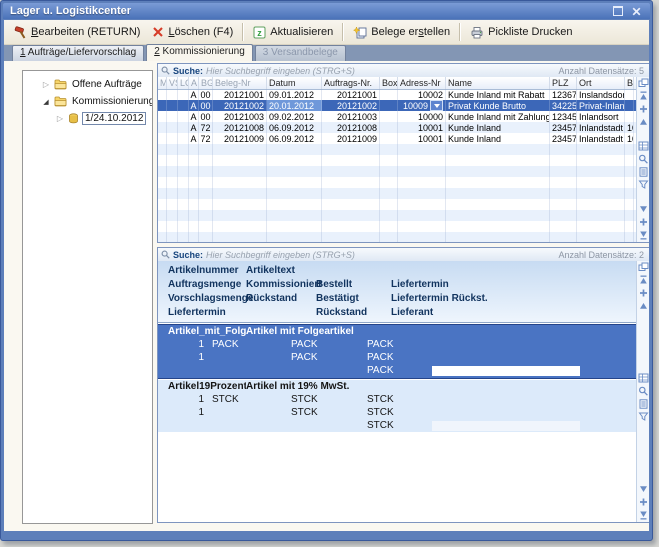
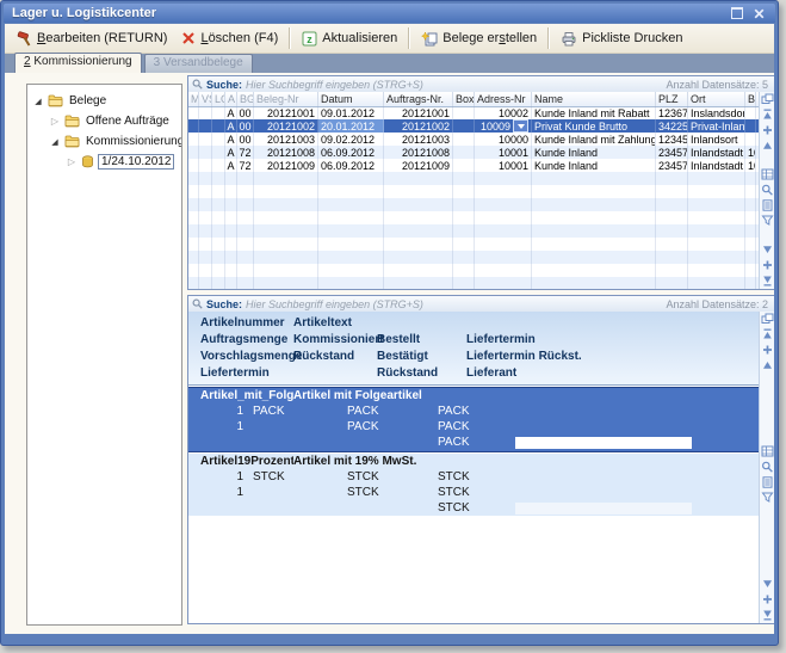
  Lager u. Logistikcenter
  Bearbeiten (RETURN)
  Löschen (F4)
  z
  Aktualisieren
  Belege erstellen
  Pickliste Drucken
- 1 Aufträge/Liefervorschlag
  2 Kommissionierung
  3 Versandbelege
+ Belege
  ▷
  Offene Aufträge
  Kommissionierung
  ▷
  1/24.10.2012
  Suche:
  Hier Suchbegriff eingeben (STRG+S)
  Anzahl Datensätze: 5
  M
  LO
  A
  BG
  Beleg-Nr
  Datum
  Auftrags-Nr.
  Box
  Adress-Nr
  Name
  PLZ
  Ort
  A
  00
  20121001
  09.01.2012
  20121001
  10002
  Kunde Inland mit Rabatt
  12367
  Inslandsdo
  A
  00
  20121002
  20.01.2012
  20121002
  10009
  Privat Kunde Brutto
  34225
  A
  00
  20121003
  09.02.2012
  20121003
  10000
  12345
  Inlandsort
  A
  72
  20121008
  06.09.2012
  20121008
  10001
  Kunde Inland
  23457
  Inlandstadt
  A
  72
  20121009
  06.09.2012
  20121009
  10001
  Kunde Inland
  23457
  Inlandstadt
  Suche:
  Hier Suchbegriff eingeben (STRG+S)
  Anzahl Datensätze: 2
  Artikelnummer
  Artikeltext
  Auftragsmenge
  Kommissioniert
  Bestellt
  Liefertermin
  Vorschlagsmenge
  Rückstand
  Bestätigt
  Liefertermin Rückst.
  Liefertermin
  Rückstand
  Lieferant
  Artikel mit Folgeartikel
  1
  PACK
  PACK
  PACK
  1
  PACK
  PACK
  PACK
  Artikel19Prozent
  Artikel mit 19% MwSt.
  1
  STCK
  STCK
  STCK
  1
  STCK
  STCK
  STCK
